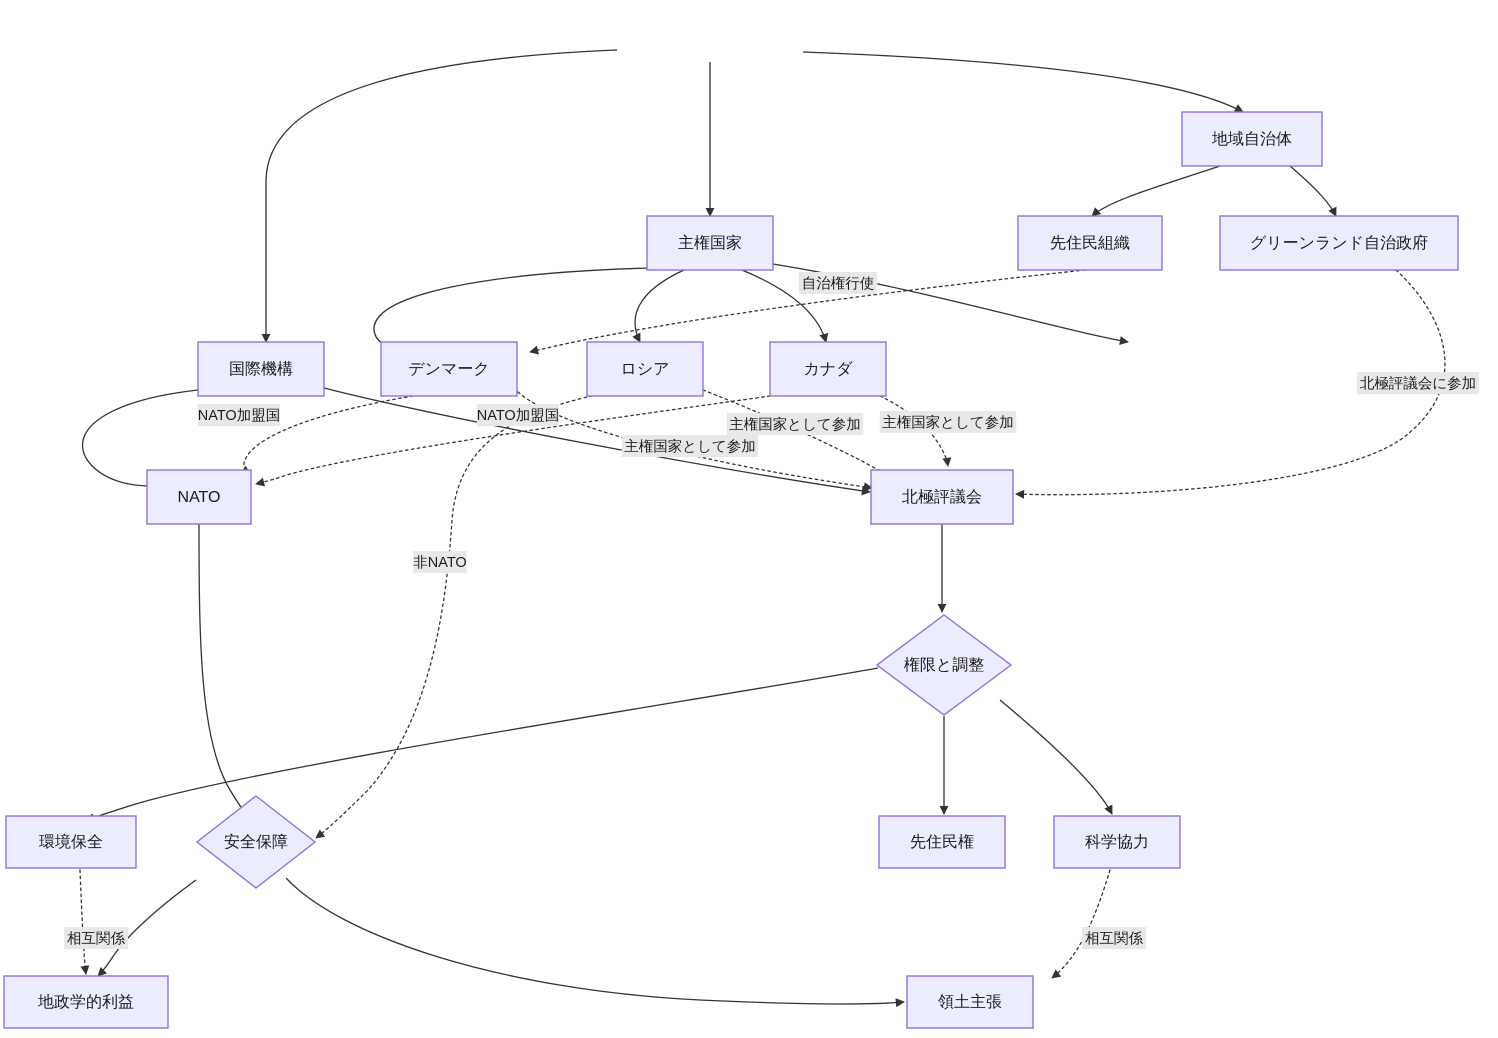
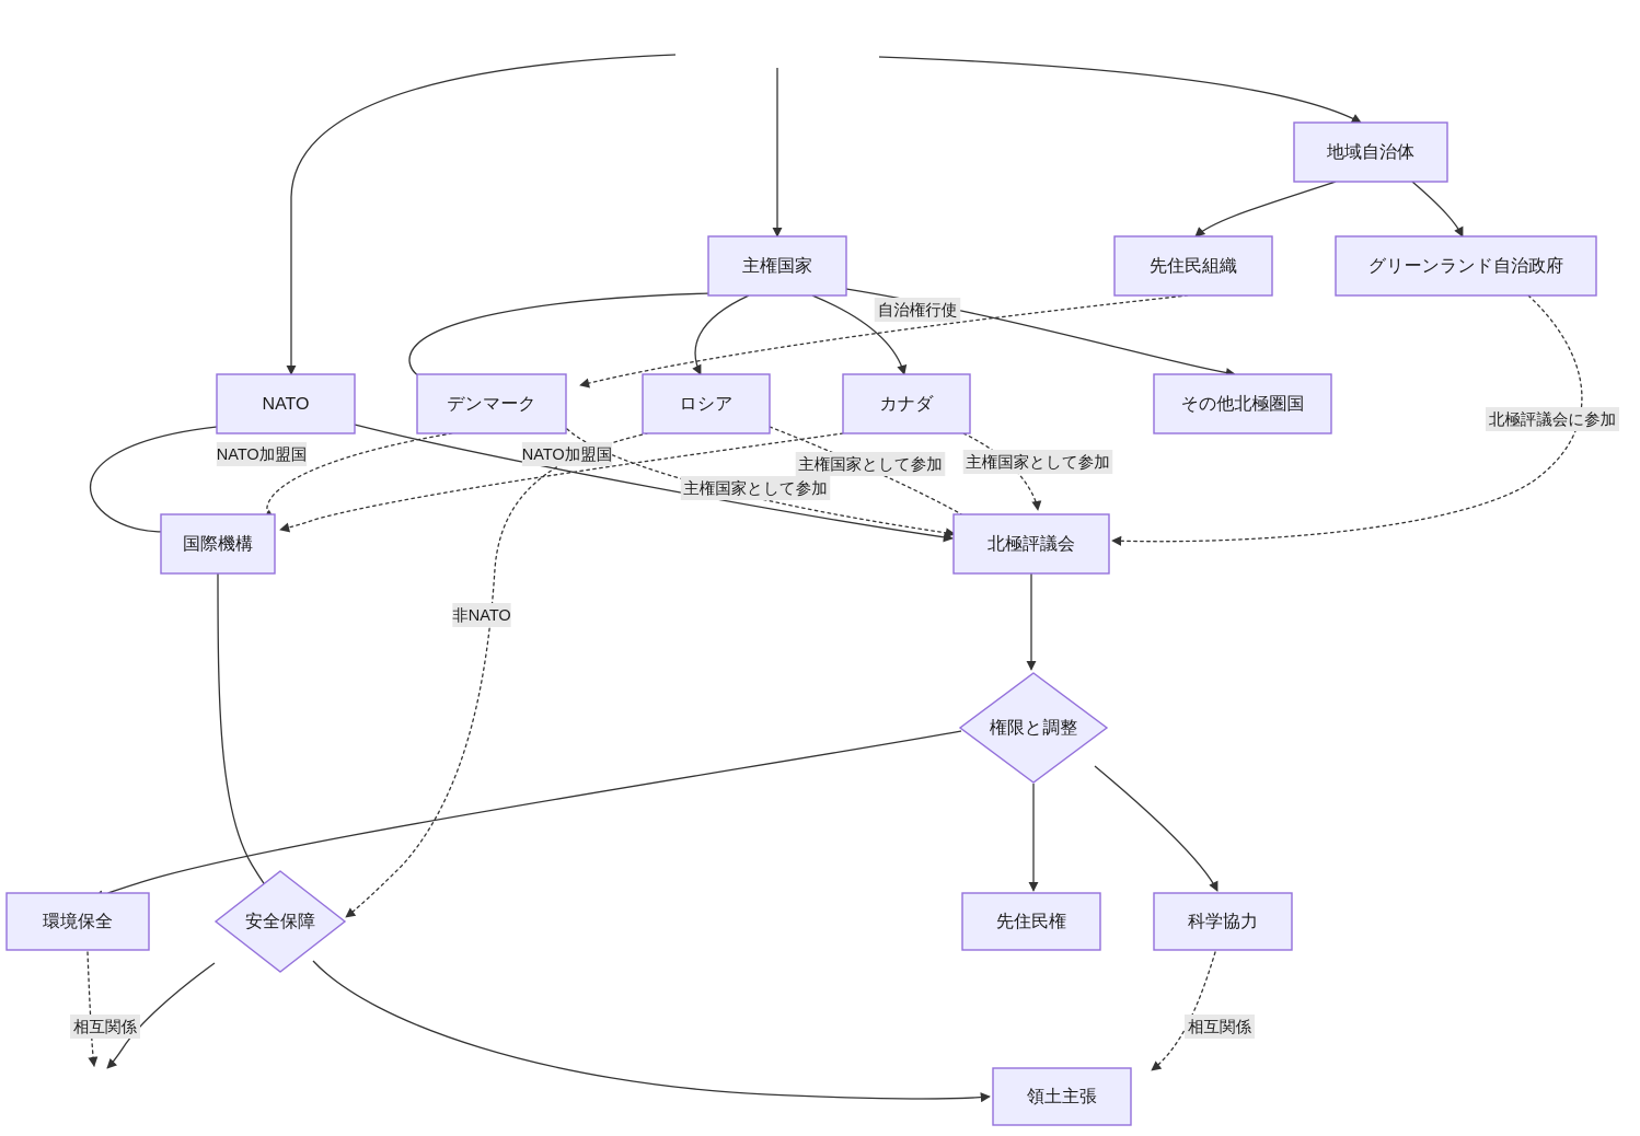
  地域自治体
  主権国家
  先住民組織
  グリーンランド自治政府
- 国際機構
+ NATO
  デンマーク
  ロシア
  カナダ
+ その他北極圏国
- NATO
+ 国際機構
  北極評議会
  権限と調整
  環境保全
  安全保障
  先住民権
  科学協力
- 地政学的利益
  領土主張
  自治権行使
  NATO加盟国
  NATO加盟国
  主権国家として参加
  主権国家として参加
  主権国家として参加
  北極評議会に参加
  非NATO
  相互関係
  相互関係
